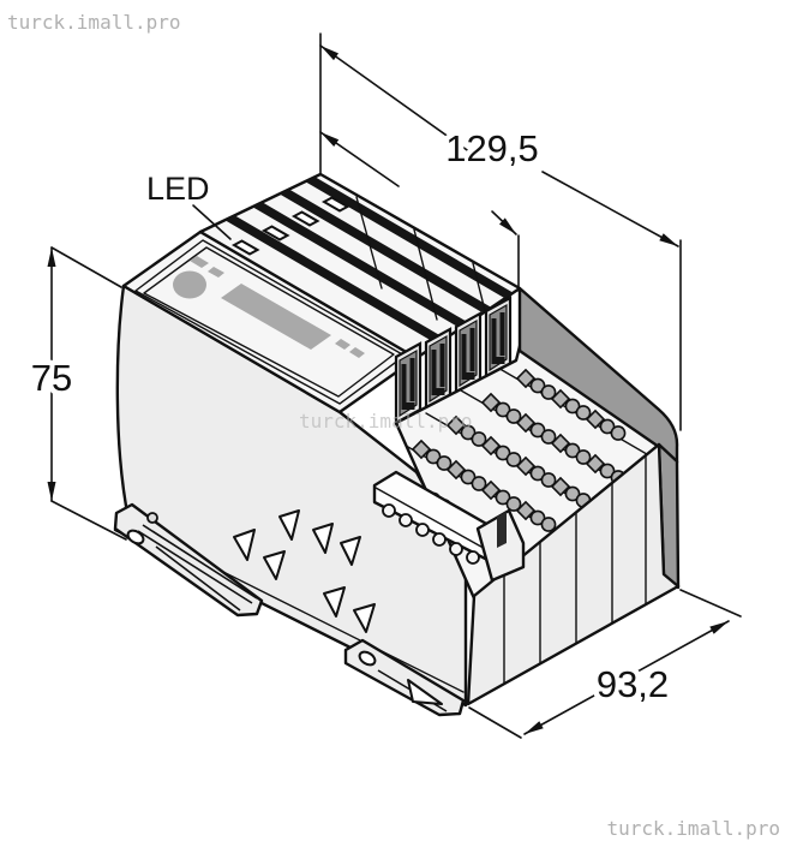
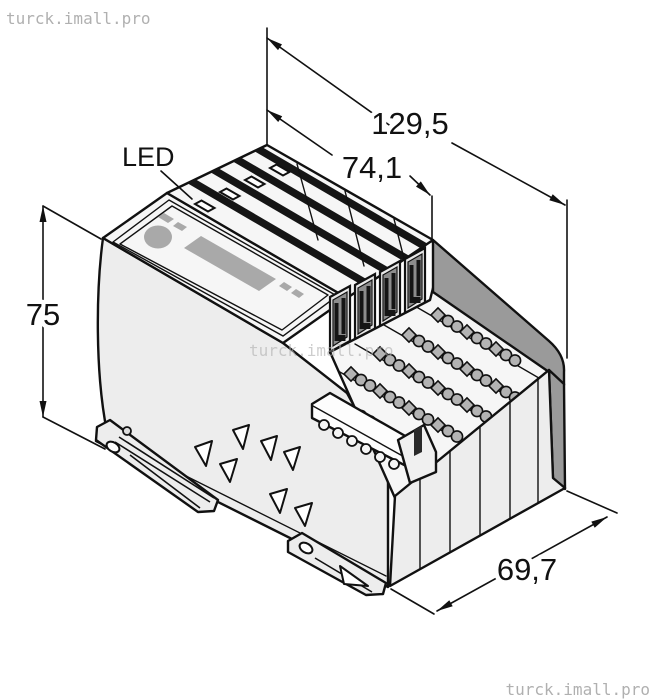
  129,5
+ 74,1
  75
- 93,2
+ 69,7
  LED
  turck.imall.pro
  turck.imall.pro
  turck.imall.pro
